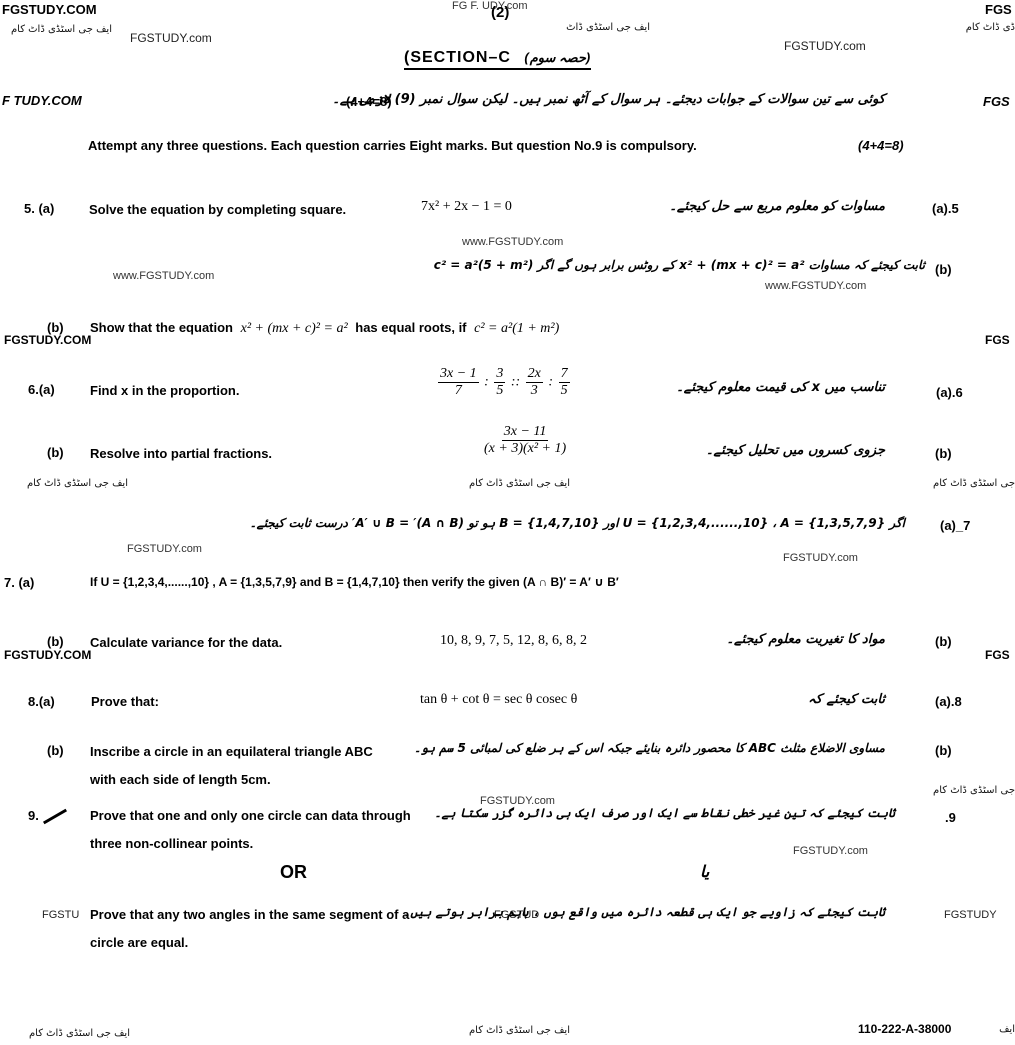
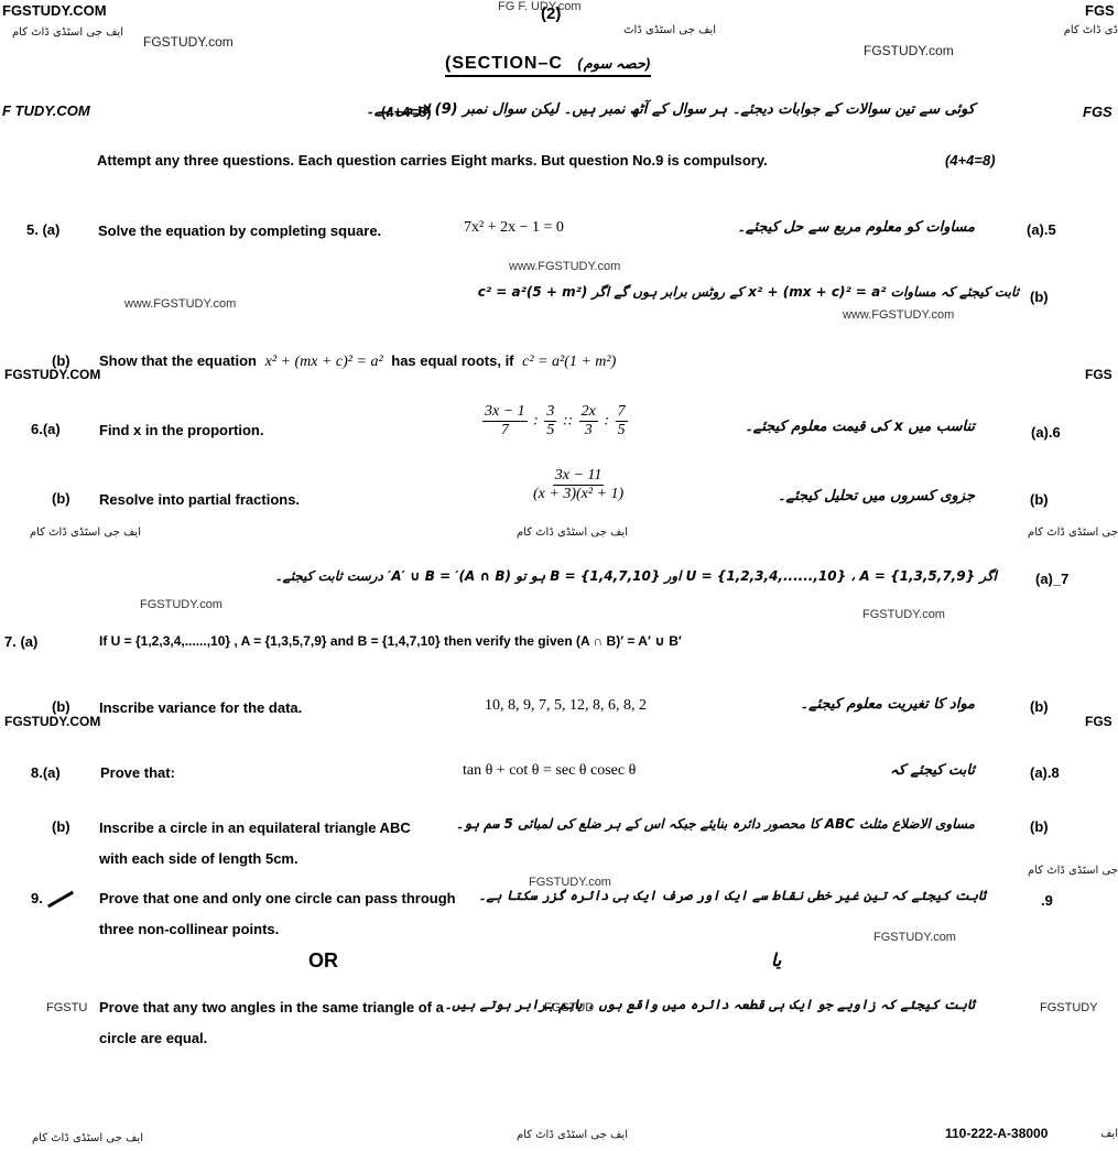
  FGSTUDY.COM
  ایف جی اسٹڈی ڈاٹ کام
  FGSTUDY.com
  FG F. UDY.com
  (2)
  ایف جی اسٹڈی ڈاٹ
  FGS
  ڈی ڈاٹ کام
  FGSTUDY.com
  (SECTION–C (حصہ سوم)
  F TUDY.COM
  (4+4=8)
  کوئی سے تین سوالات کے جوابات دیجئے۔ ہر سوال کے آٹھ نمبر ہیں۔ لیکن سوال نمبر (9) لازمی ہے۔
  FGS
  Attempt any three questions. Each question carries Eight marks. But question No.9 is compulsory.
  (4+4=8)
  5. (a)
  Solve the equation by completing square.
  7x² + 2x − 1 = 0
  مساوات کو معلوم مربع سے حل کیجئے۔
  (a).5
  www.FGSTUDY.com
  www.FGSTUDY.com
  ثابت کیجئے کہ مساوات x² + (mx + c)² = a² کے روٹس برابر ہوں گے اگر c² = a²(5 + m²)
  (b)
  www.FGSTUDY.com
  (b)
  Show that the equation x² + (mx + c)² = a² has equal roots, if c² = a²(1 + m²)
  FGSTUDY.COM
  FGS
  6.(a)
  Find x in the proportion.
  3x − 1
  7
  :
  3
  5
  ::
  2x
  3
  :
  7
  5
  تناسب میں x کی قیمت معلوم کیجئے۔
  (a).6
  (b)
  Resolve into partial fractions.
  3x − 11
  (x + 3)(x² + 1)
  جزوی کسروں میں تحلیل کیجئے۔
  (b)
  ایف جی اسٹڈی ڈاٹ کام
  ایف جی اسٹڈی ڈاٹ کام
  جی اسٹڈی ڈاٹ کام
  اگر U = {1,2,3,4,......,10} ، A = {1,3,5,7,9} اور B = {1,4,7,10} ہو تو (A ∩ B)′ = A′ ∪ B′ درست ثابت کیجئے۔
  (a)_7
  FGSTUDY.com
  FGSTUDY.com
  7. (a)
  If U = {1,2,3,4,......,10} , A = {1,3,5,7,9} and B = {1,4,7,10} then verify the given (A ∩ B)′ = A′ ∪ B′
  (b)
- Calculate variance for the data.
+ Inscribe variance for the data.
  10, 8, 9, 7, 5, 12, 8, 6, 8, 2
  مواد کا تغیریت معلوم کیجئے۔
  (b)
  FGSTUDY.COM
  FGS
  8.(a)
  Prove that:
  tan θ + cot θ = sec θ cosec θ
  ثابت کیجئے کہ
  (a).8
  (b)
  Inscribe a circle in an equilateral triangle ABC
  with each side of length 5cm.
  مساوی الاضلاع مثلث ABC کا محصور دائرہ بنایئے جبکہ اس کے ہر ضلع کی لمبائی 5 سم ہو۔
  (b)
  جی اسٹڈی ڈاٹ کام
  FGSTUDY.com
  9.
- Prove that one and only one circle can data through
+ Prove that one and only one circle can pass through
  three non-collinear points.
  ثبت کیجئے کہ تین غیر خطی نقاط سے ایک اور صرف ایک ہی دائرہ گزر سکتا ہے۔
  .9
  FGSTUDY.com
  OR
  یا
  FGSTU
- Prove that any two angles in the same segment of a
+ Prove that any two angles in the same triangle of a
  FGSTUD
  ثبت کیجئے کہ زاویے جو ایک ہی قطعہ دائرہ میں واقع ہوں ، باہم برابر ہوتے ہیں۔
  FGSTUDY
  circle are equal.
  ایف جی اسٹڈی ڈاٹ کام
  ایف جی اسٹڈی ڈاٹ کام
  110-222-A-38000
  ایف
